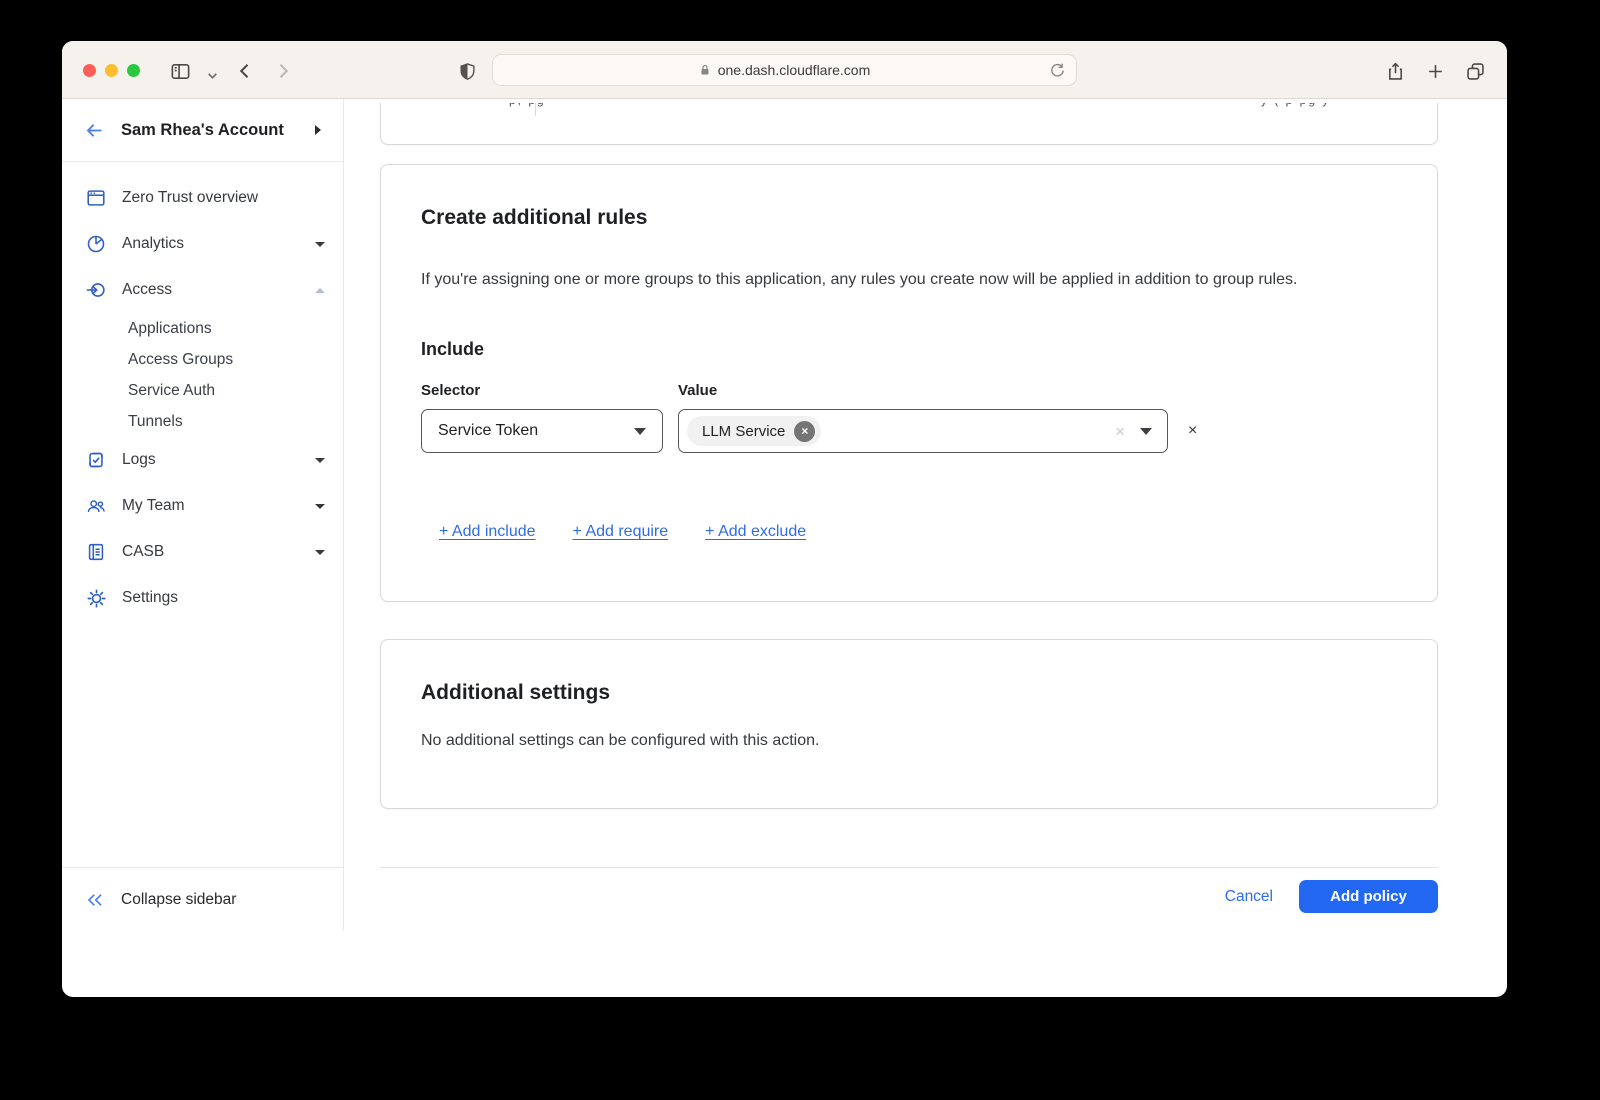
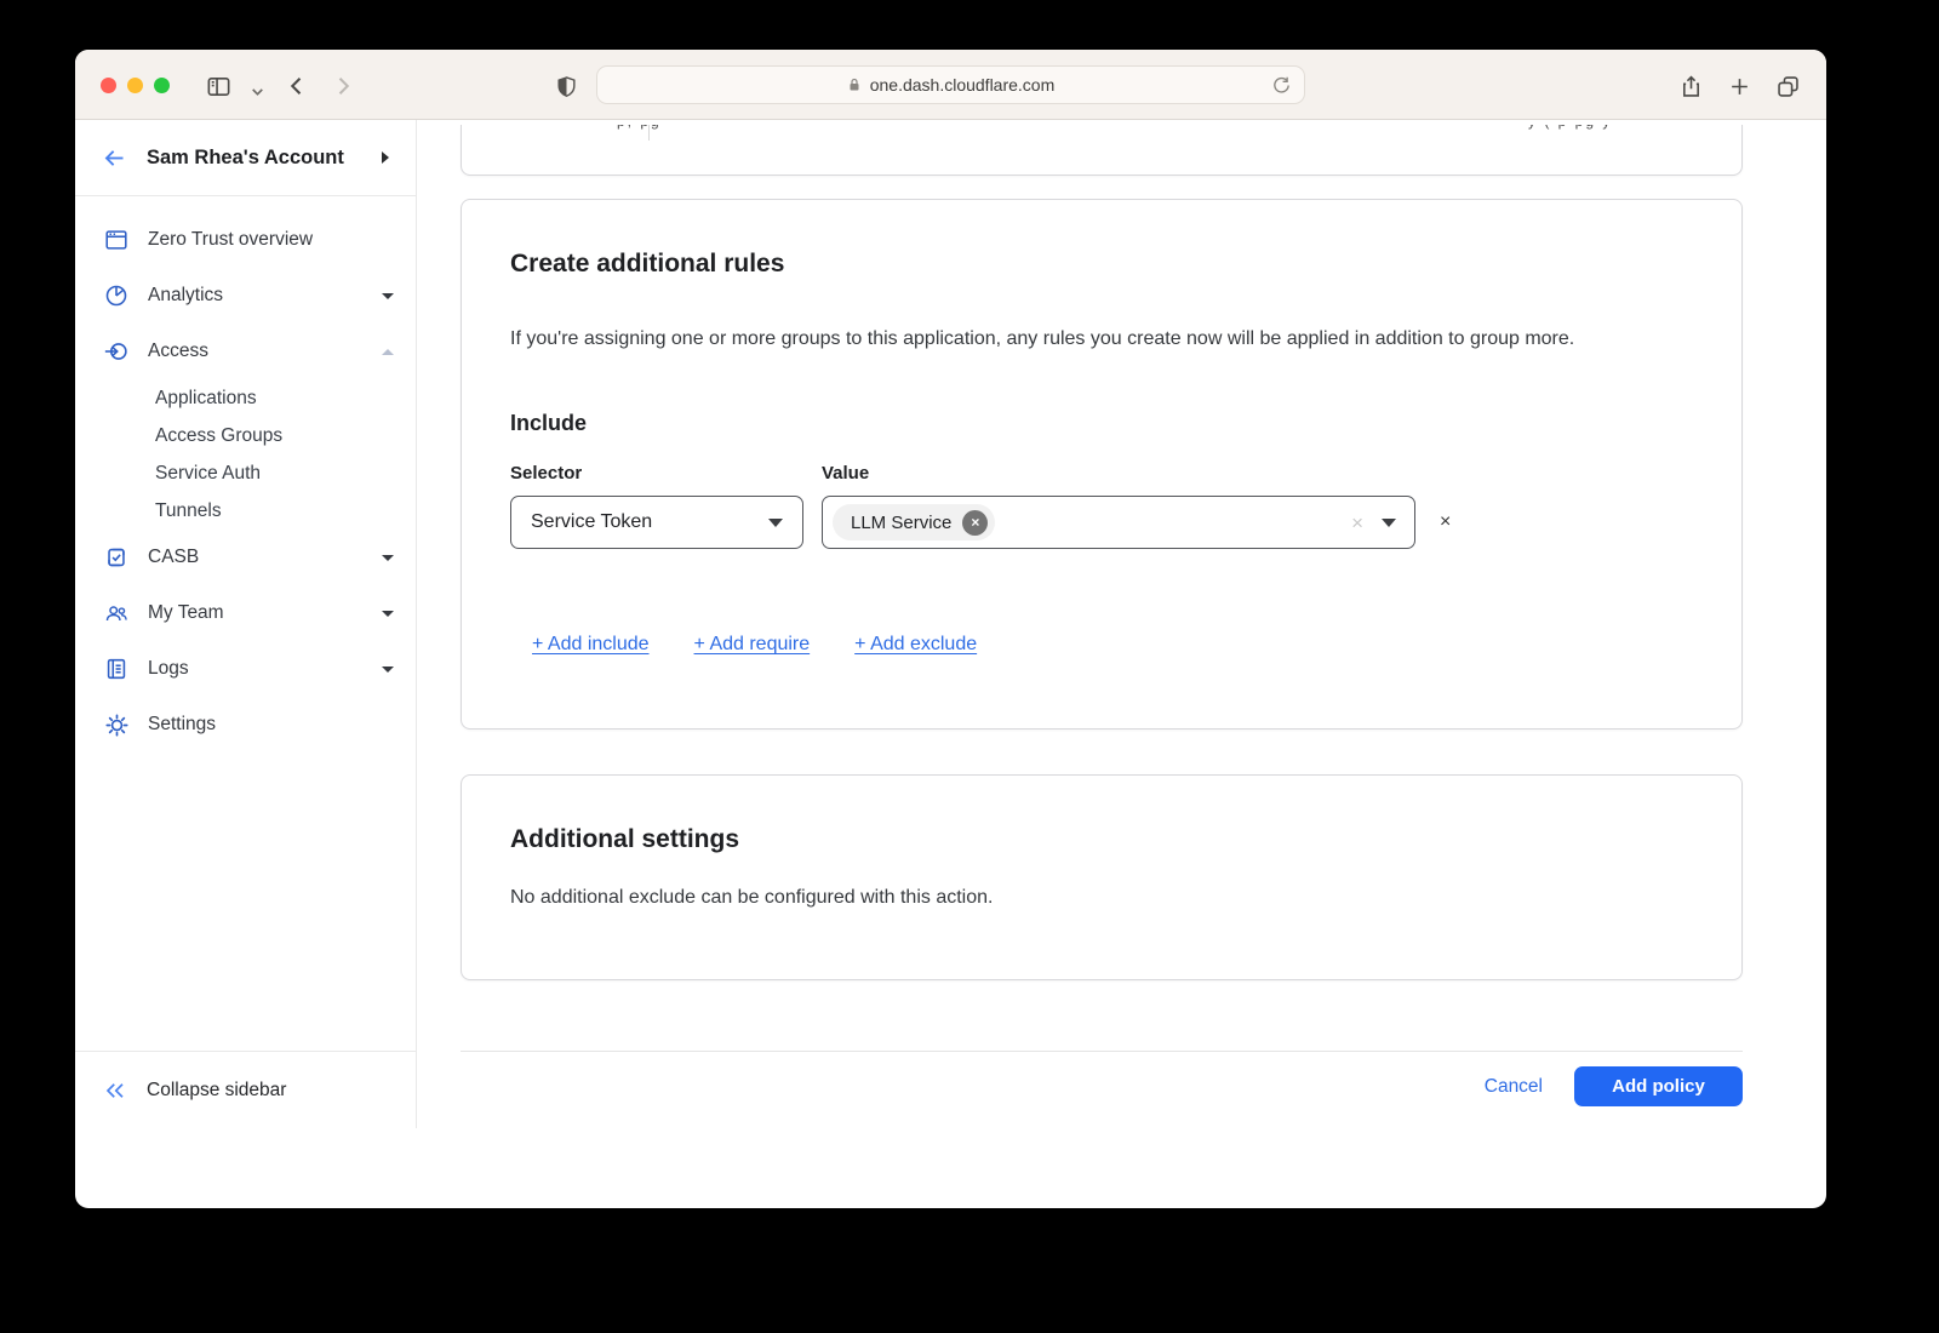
  one.dash.cloudflare.com
  Sam Rhea's Account
  Zero Trust overview
  Analytics
  Access
  Applications
  Access Groups
  Service Auth
  Tunnels
- Logs
+ CASB
  My Team
- CASB
+ Logs
  Settings
  Collapse sidebar
  Create additional rules
- If you're assigning one or more groups to this application, any rules you create now will be applied in addition to group rules.
+ If you're assigning one or more groups to this application, any rules you create now will be applied in addition to group more.
  Include
  Selector
  Value
  Service Token
  LLM Service
  ×
  ×
  ×
  + Add include
  + Add require
  + Add exclude
  Additional settings
- No additional settings can be configured with this action.
+ No additional exclude can be configured with this action.
  Cancel
  Add policy
